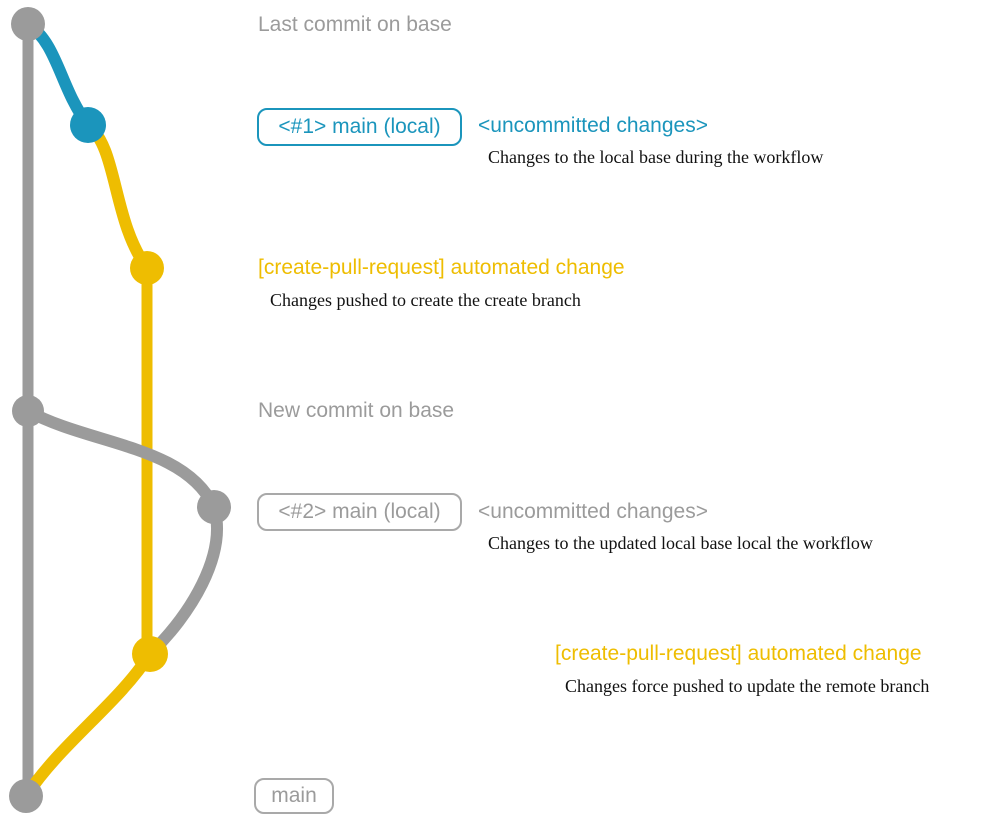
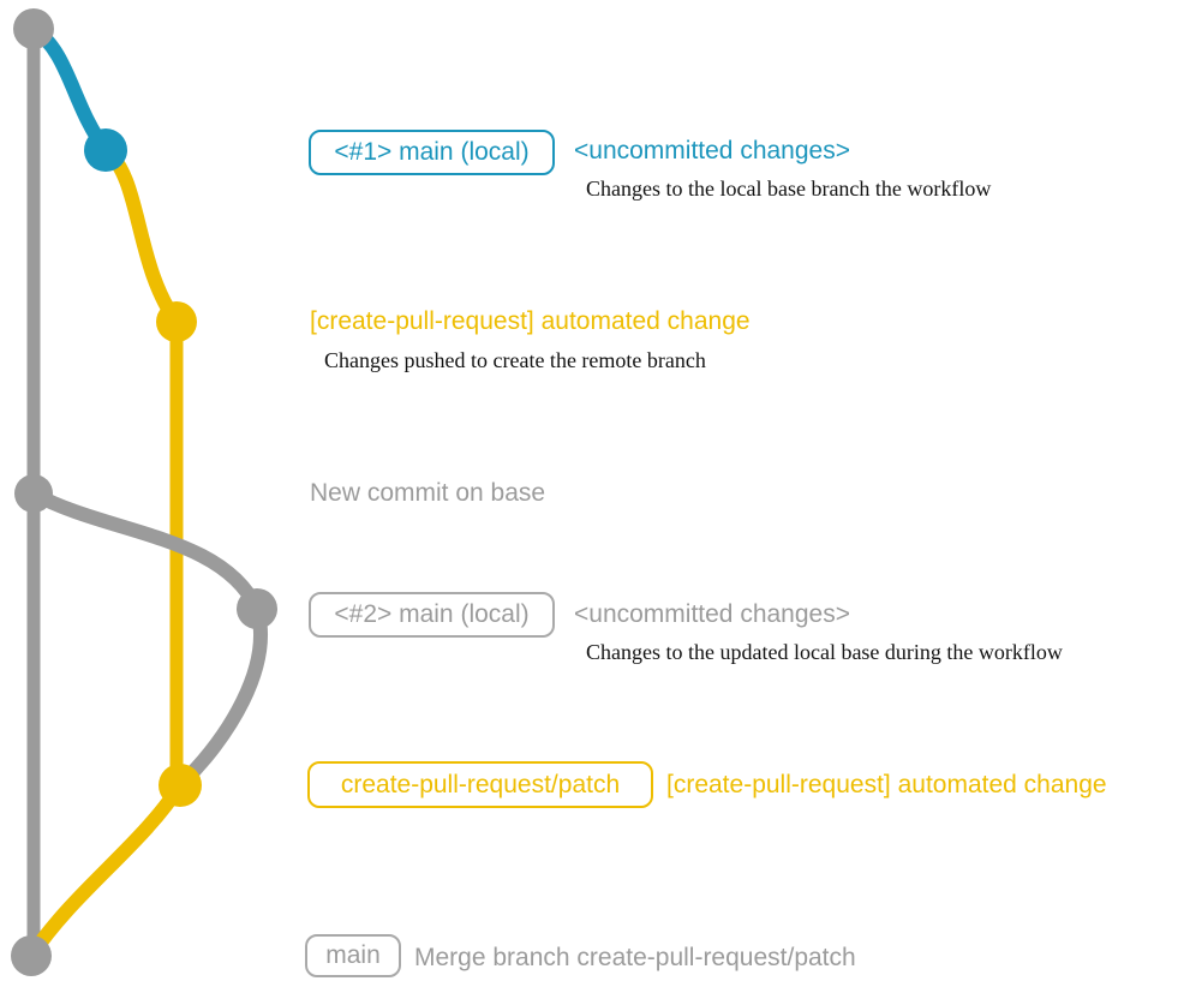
- Last commit on base
  <#1> main (local)
  <uncommitted changes>
- Changes to the local base during the workflow
+ Changes to the local base branch the workflow
  [create-pull-request] automated change
- Changes pushed to create the create branch
+ Changes pushed to create the remote branch
  New commit on base
  <#2> main (local)
  <uncommitted changes>
- Changes to the updated local base local the workflow
+ Changes to the updated local base during the workflow
+ create-pull-request/patch
  [create-pull-request] automated change
- Changes force pushed to update the remote branch
  main
+ Merge branch create-pull-request/patch
